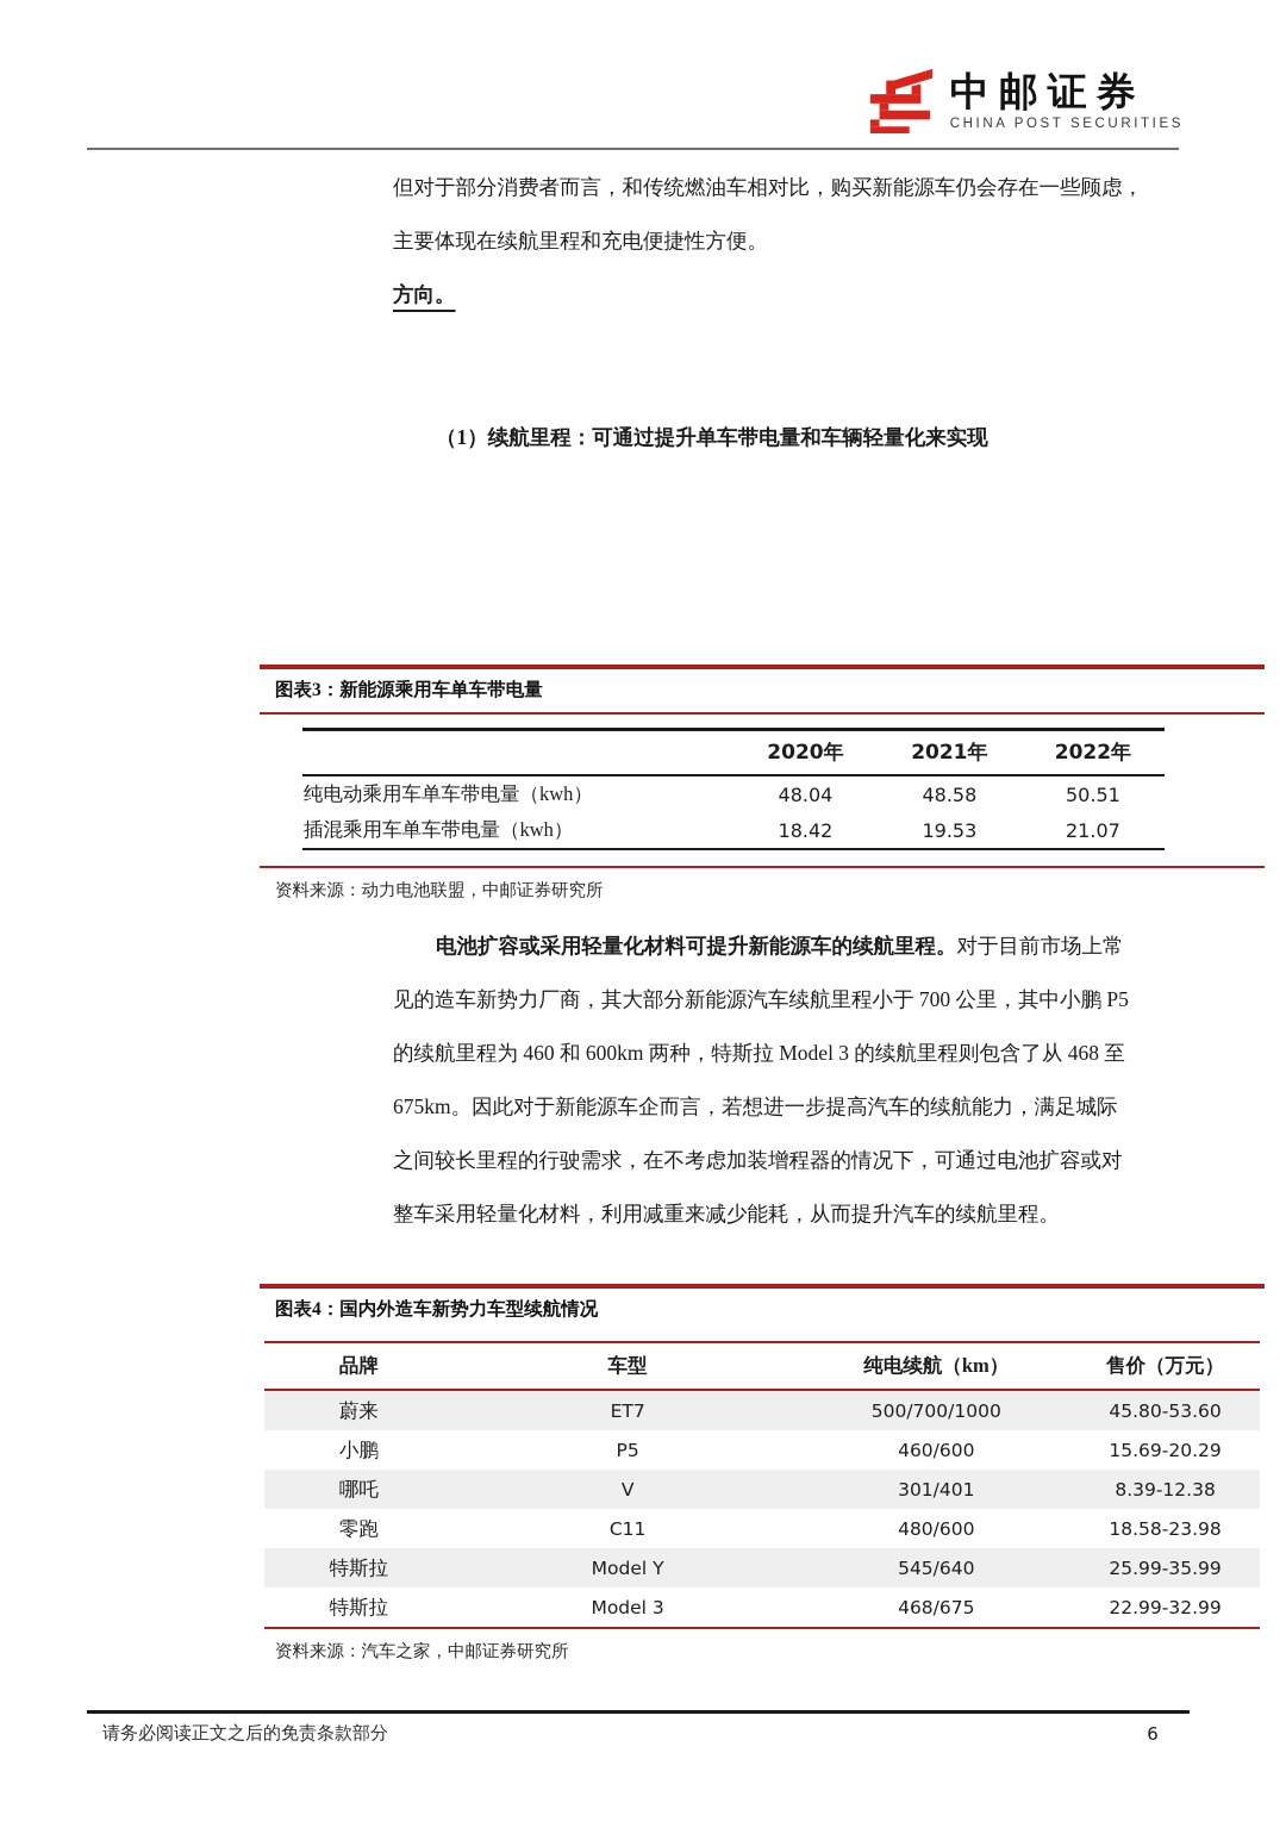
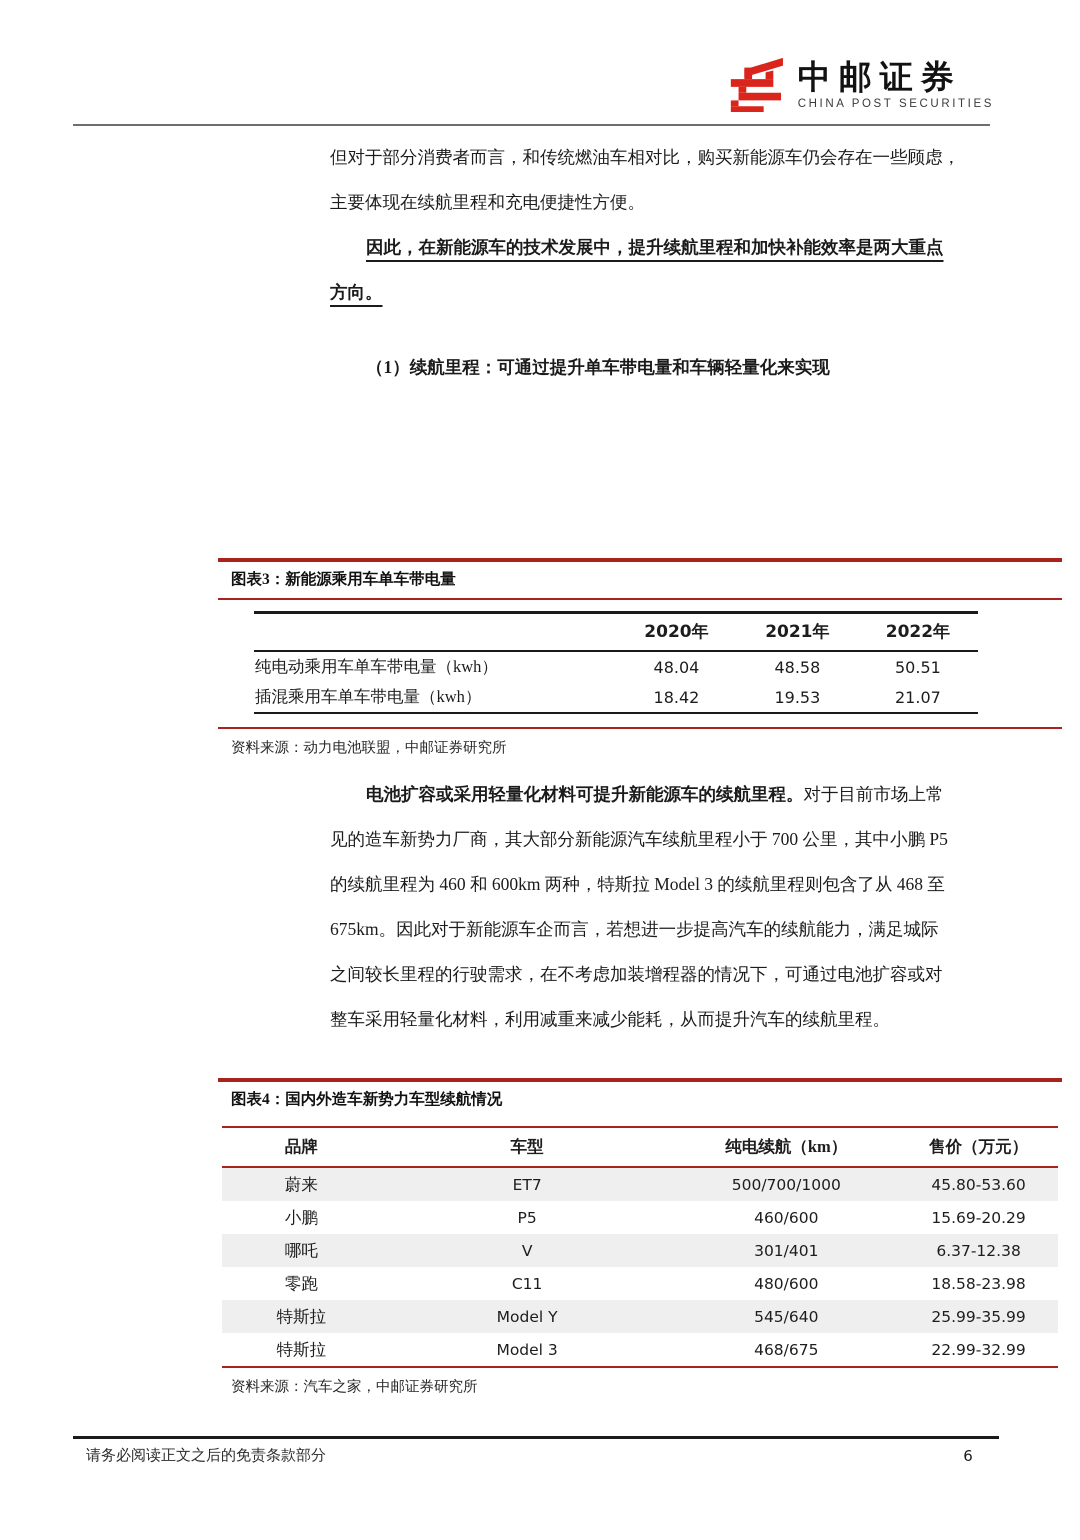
  中邮证券
  CHINA POST SECURITIES
  但对于部分消费者而言，和传统燃油车相对比，购买新能源车仍会存在一些顾虑，
  主要体现在续航里程和充电便捷性方便。
+ 因此，在新能源车的技术发展中，提升续航里程和加快补能效率是两大重点
  方向。
  （1）续航里程：可通过提升单车带电量和车辆轻量化来实现
  图表3：新能源乘用车单车带电量
  	2020年	2021年	2022年
  纯电动乘用车单车带电量（kwh）	48.04	48.58	50.51
  插混乘用车单车带电量（kwh）	18.42	19.53	21.07
  资料来源：动力电池联盟，中邮证券研究所
  电池扩容或采用轻量化材料可提升新能源车的续航里程。对于目前市场上常
  见的造车新势力厂商，其大部分新能源汽车续航里程小于 700 公里，其中小鹏 P5
  的续航里程为 460 和 600km 两种，特斯拉 Model 3 的续航里程则包含了从 468 至
  675km。因此对于新能源车企而言，若想进一步提高汽车的续航能力，满足城际
  之间较长里程的行驶需求，在不考虑加装增程器的情况下，可通过电池扩容或对
  整车采用轻量化材料，利用减重来减少能耗，从而提升汽车的续航里程。
  图表4：国内外造车新势力车型续航情况
  品牌	车型	纯电续航（km）	售价（万元）
  蔚来	ET7	500/700/1000	45.80-53.60
  小鹏	P5	460/600	15.69-20.29
- 哪吒	V	301/401	8.39-12.38
+ 哪吒	V	301/401	6.37-12.38
  零跑	C11	480/600	18.58-23.98
  特斯拉	Model Y	545/640	25.99-35.99
  特斯拉	Model 3	468/675	22.99-32.99
  资料来源：汽车之家，中邮证券研究所
  请务必阅读正文之后的免责条款部分
  6
